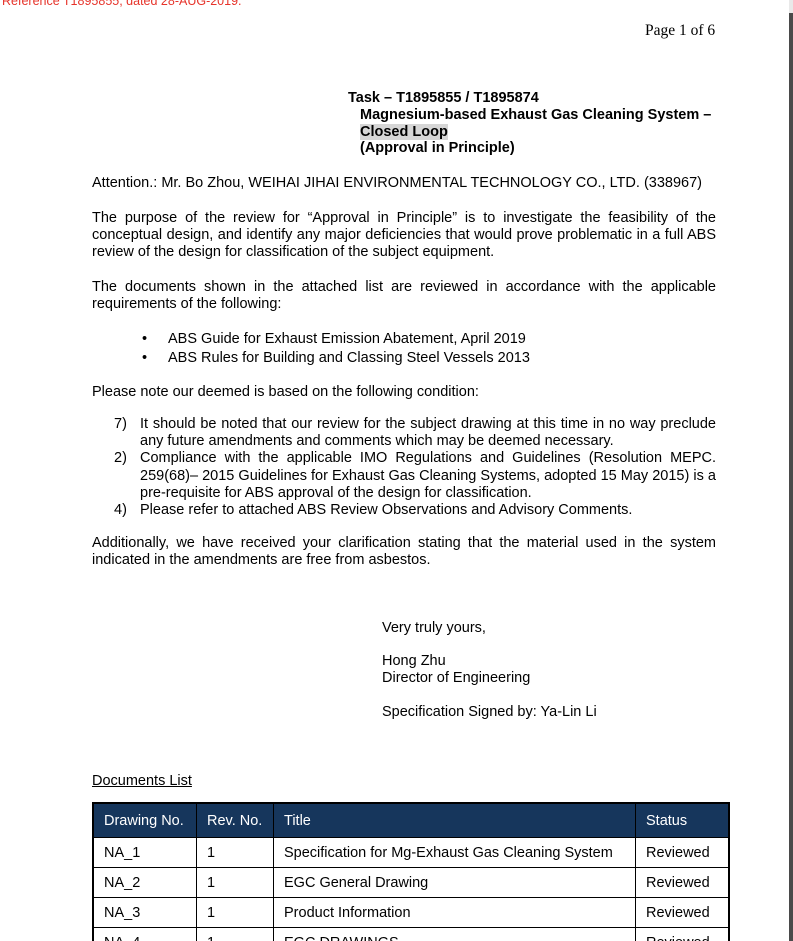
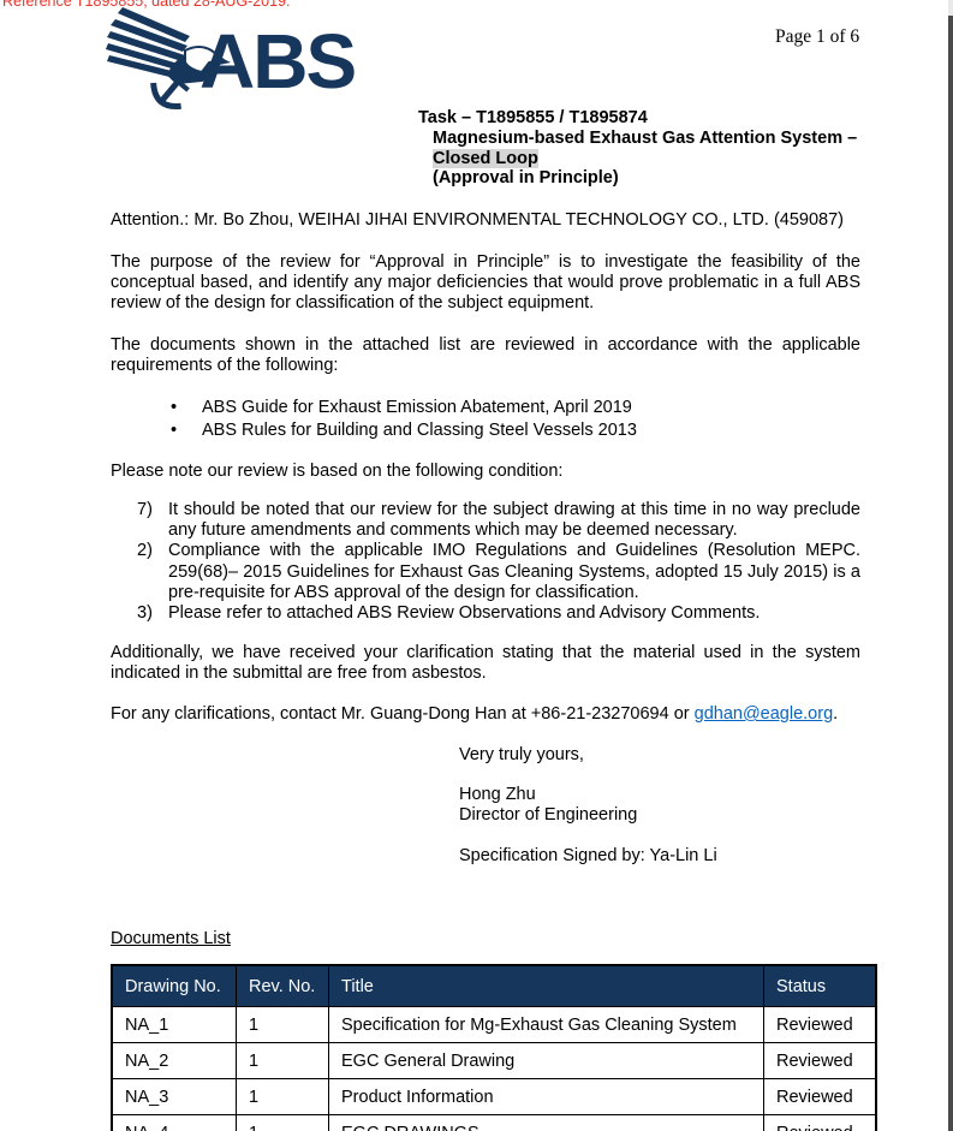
  Reference T1895855, dated 28-AUG-2019.
+ ABS
  Page 1 of 6
  Task – T1895855 / T1895874
- Magnesium-based Exhaust Gas Cleaning System –
+ Magnesium-based Exhaust Gas Attention System –
  Closed Loop
  (Approval in Principle)
- Attention.: Mr. Bo Zhou, WEIHAI JIHAI ENVIRONMENTAL TECHNOLOGY CO., LTD. (338967)
+ Attention.: Mr. Bo Zhou, WEIHAI JIHAI ENVIRONMENTAL TECHNOLOGY CO., LTD. (459087)
- The purpose of the review for “Approval in Principle” is to investigate the feasibility of the conceptual design, and identify any major deficiencies that would prove problematic in a full ABS review of the design for classification of the subject equipment.
+ The purpose of the review for “Approval in Principle” is to investigate the feasibility of the conceptual based, and identify any major deficiencies that would prove problematic in a full ABS review of the design for classification of the subject equipment.
  The documents shown in the attached list are reviewed in accordance with the applicable requirements of the following:
  •
  ABS Guide for Exhaust Emission Abatement, April 2019
  •
  ABS Rules for Building and Classing Steel Vessels 2013
- Please note our deemed is based on the following condition:
+ Please note our review is based on the following condition:
  7)
  It should be noted that our review for the subject drawing at this time in no way preclude any future amendments and comments which may be deemed necessary.
  2)
- Compliance with the applicable IMO Regulations and Guidelines (Resolution MEPC. 259(68)– 2015 Guidelines for Exhaust Gas Cleaning Systems, adopted 15 May 2015) is a pre-requisite for ABS approval of the design for classification.
+ Compliance with the applicable IMO Regulations and Guidelines (Resolution MEPC. 259(68)– 2015 Guidelines for Exhaust Gas Cleaning Systems, adopted 15 July 2015) is a pre-requisite for ABS approval of the design for classification.
- 4)
+ 3)
  Please refer to attached ABS Review Observations and Advisory Comments.
- Additionally, we have received your clarification stating that the material used in the system indicated in the amendments are free from asbestos.
+ Additionally, we have received your clarification stating that the material used in the system indicated in the submittal are free from asbestos.
+ For any clarifications, contact Mr. Guang-Dong Han at +86-21-23270694 or gdhan@eagle.org.
  Very truly yours,
  Hong Zhu
  Director of Engineering
  Specification Signed by: Ya-Lin Li
  Documents List
  Drawing No.	Rev. No.	Title	Status
  NA_1	1	Specification for Mg-Exhaust Gas Cleaning System	Reviewed
  NA_2	1	EGC General Drawing	Reviewed
  NA_3	1	Product Information	Reviewed
